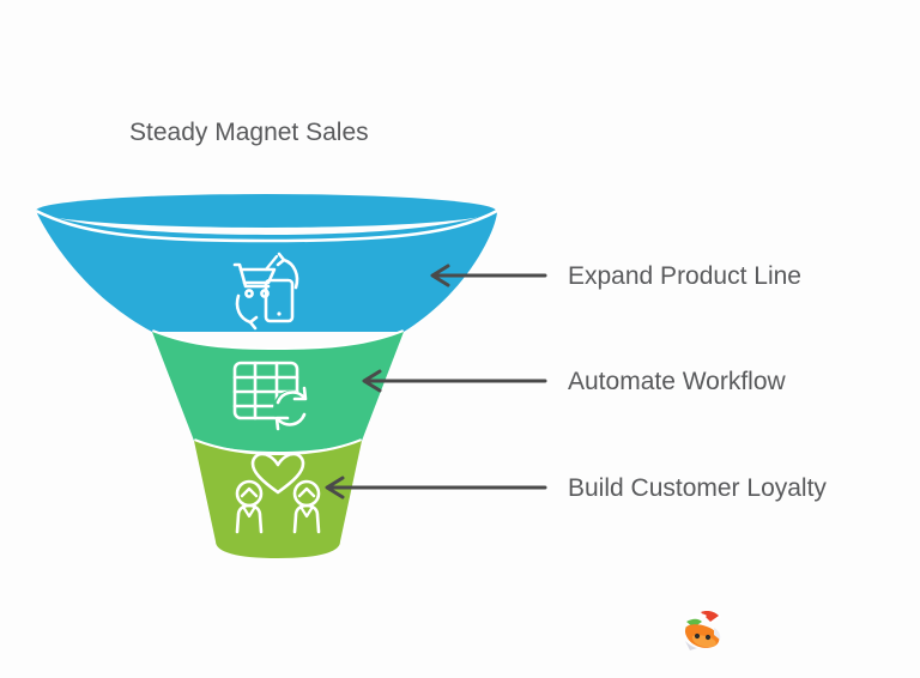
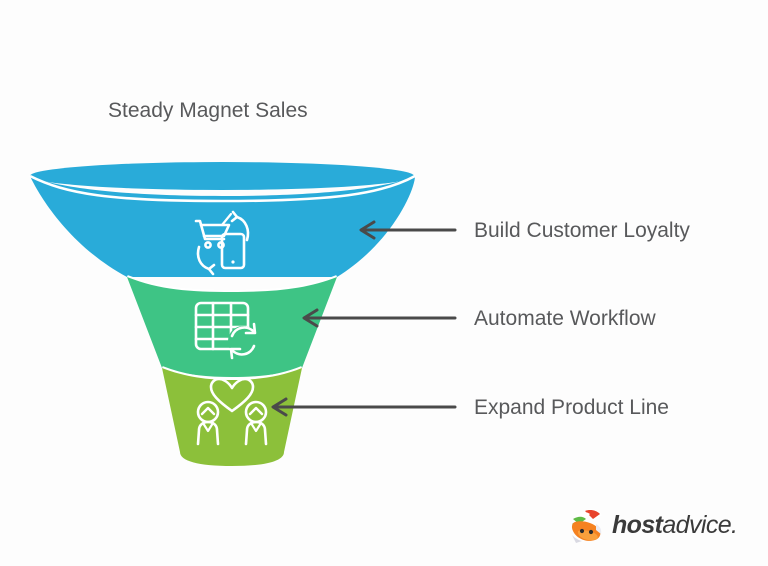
  Steady Magnet Sales
- Expand Product Line
+ Build Customer Loyalty
  Automate Workflow
- Build Customer Loyalty
+ Expand Product Line
+ hostadvice.
